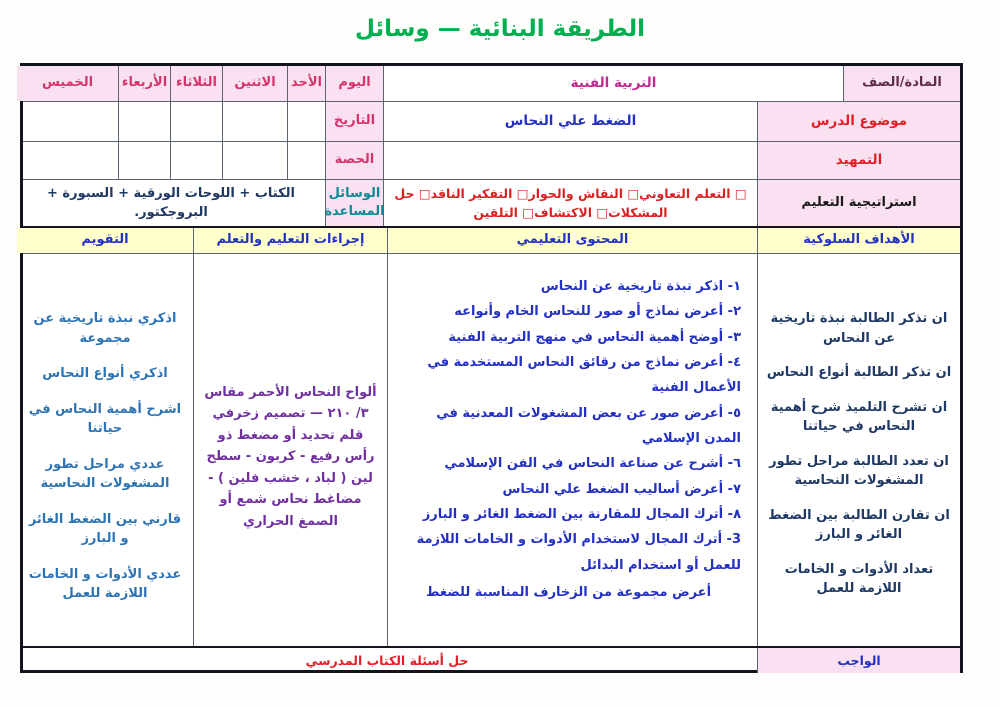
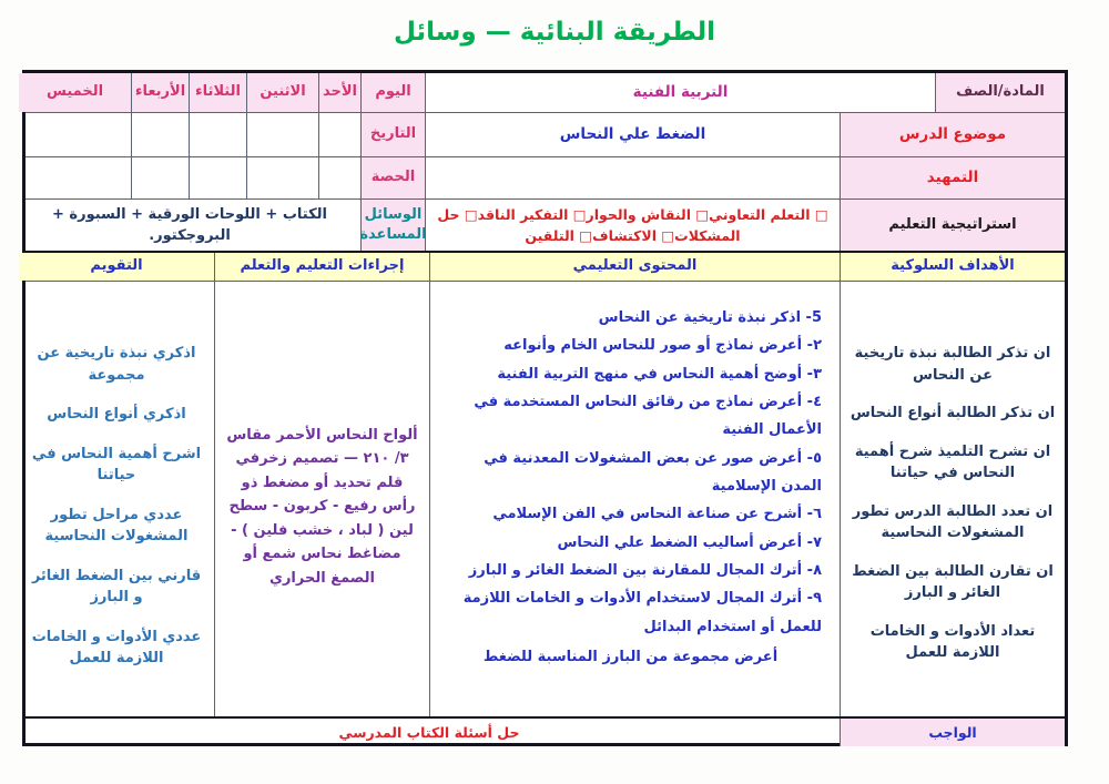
  الطريقة البنائية — وسائل
  المادة/الصف
  التربية الفنية
  اليوم
  الأحد
  الاثنين
  الثلاثاء
  الأربعاء
  الخميس
  موضوع الدرس
  الضغط علي النحاس
  التاريخ
  التمهيد
  الحصة
  استراتيجية التعليم
  □ التعلم التعاوني□ النقاش والحوار□ التفكير الناقد□ حل المشكلات□ الاكتشاف□ التلقين
  الوسائل المساعدة
  الكتاب + اللوحات الورقية + السبورة + البروجكتور.
  الأهداف السلوكية
  المحتوى التعليمي
  إجراءات التعليم والتعلم
  التقويم
  ان تذكر الطالبة نبذة تاريخية عن النحاس
  ان تذكر الطالبة أنواع النحاس
  ان تشرح التلميذ شرح أهمية النحاس في حياتنا
- ان تعدد الطالبة مراحل تطور المشغولات النحاسية
+ ان تعدد الطالبة الدرس تطور المشغولات النحاسية
  ان تقارن الطالبة بين الضغط الغائر و البارز
  تعداد الأدوات و الخامات اللازمة للعمل
- ١- اذكر نبذة تاريخية عن النحاس
+ 5- اذكر نبذة تاريخية عن النحاس
  ٢- أعرض نماذج أو صور للنحاس الخام وأنواعه
  ٣- أوضح أهمية النحاس في منهج التربية الفنية
  ٤- أعرض نماذج من رقائق النحاس المستخدمة في الأعمال الفنية
- ٥- أعرض صور عن بعض المشغولات المعدنية في المدن الإسلامي
+ ٥- أعرض صور عن بعض المشغولات المعدنية في المدن الإسلامية
  ٦- أشرح عن صناعة النحاس في الفن الإسلامي
  ٧- أعرض أساليب الضغط علي النحاس
  ٨- أترك المجال للمقارنة بين الضغط الغائر و البارز
- 3- أترك المجال لاستخدام الأدوات و الخامات اللازمة للعمل أو استخدام البدائل
+ ٩- أترك المجال لاستخدام الأدوات و الخامات اللازمة للعمل أو استخدام البدائل
- أعرض مجموعة من الزخارف المناسبة للضغط
+ أعرض مجموعة من البارز المناسبة للضغط
  ألواح النحاس الأحمر مقاس ٣/ ٢١٠ — تصميم زخرفي قلم تحديد أو مضغط ذو رأس رفيع - كربون - سطح لين ( لباد ، خشب فلين ) - مضاغط نحاس شمع أو الصمغ الحراري
  اذكري نبذة تاريخية عن مجموعة
  اذكري أنواع النحاس
  اشرح أهمية النحاس في حياتنا
  عددي مراحل تطور المشغولات النحاسية
  قارني بين الضغط الغائر و البارز
  عددي الأدوات و الخامات اللازمة للعمل
  الواجب
  حل أسئلة الكتاب المدرسي
